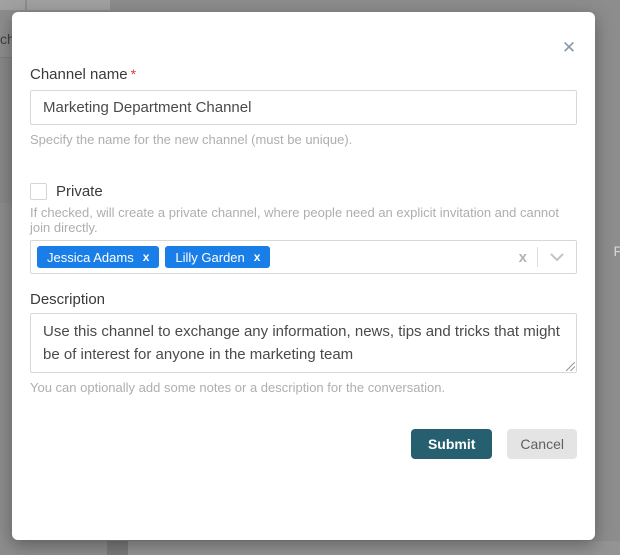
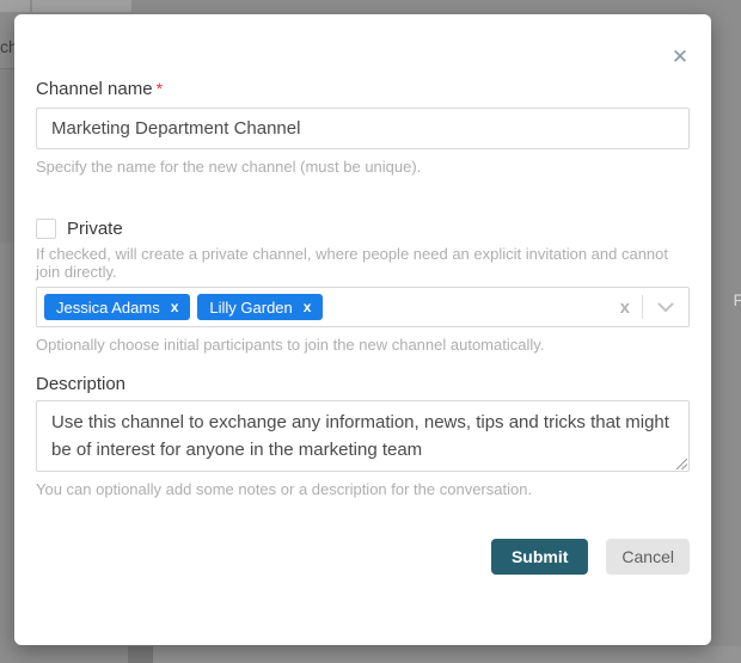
  ch
  F
  ✕
  Channel name *
  Marketing Department Channel
  Specify the name for the new channel (must be unique).
  Private
  If checked, will create a private channel, where people need an explicit invitation and cannot join directly.
  Jessica Adams
  x
  Lilly Garden
  x
  x
+ Optionally choose initial participants to join the new channel automatically.
  Description
  You can optionally add some notes or a description for the conversation.
  Submit
  Cancel
